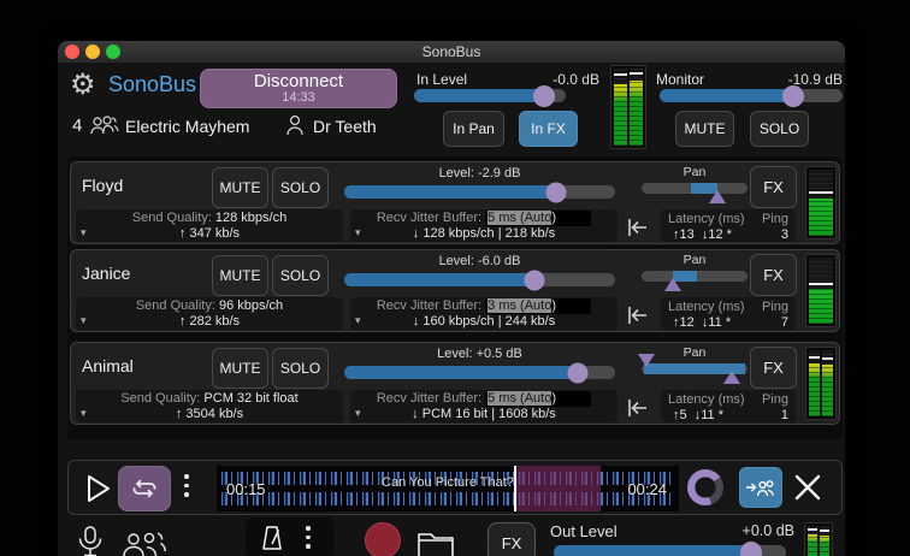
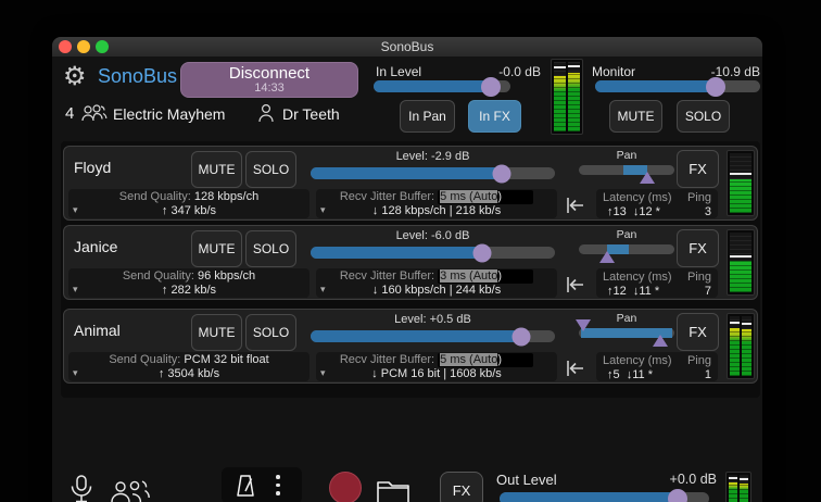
  SonoBus
  ⚙
  SonoBus
  Disconnect
  14:33
  In Level
  -0.0 dB
  Monitor
  -10.9 dB
  4
  Electric Mayhem
  Dr Teeth
  In Pan
  In FX
  MUTE
  SOLO
  Floyd
  MUTE
  SOLO
  Level: -2.9 dB
  Pan
  FX
  Send Quality: 128 kbps/ch
  ↑ 347 kb/s
  ▾
  Recv Jitter Buffer: 5 ms (Auto)
  ↓ 128 kbps/ch | 218 kb/s
  ▾
  Latency (ms)
  Ping
  ↑13 ↓12 *
  3
  Janice
  MUTE
  SOLO
  Level: -6.0 dB
  Pan
  FX
  Send Quality: 96 kbps/ch
  ↑ 282 kb/s
  ▾
  Recv Jitter Buffer: 3 ms (Auto)
  ↓ 160 kbps/ch | 244 kb/s
  ▾
  Latency (ms)
  Ping
  ↑12 ↓11 *
  7
  Animal
  MUTE
  SOLO
  Level: +0.5 dB
  Pan
  FX
  Send Quality: PCM 32 bit float
  ↑ 3504 kb/s
  ▾
  Recv Jitter Buffer: 5 ms (Auto)
  ↓ PCM 16 bit | 1608 kb/s
  ▾
  Latency (ms)
  Ping
  ↑5 ↓11 *
  1
- Can You Picture That?
- 00:15
- 00:24
  FX
  Out Level
  +0.0 dB
